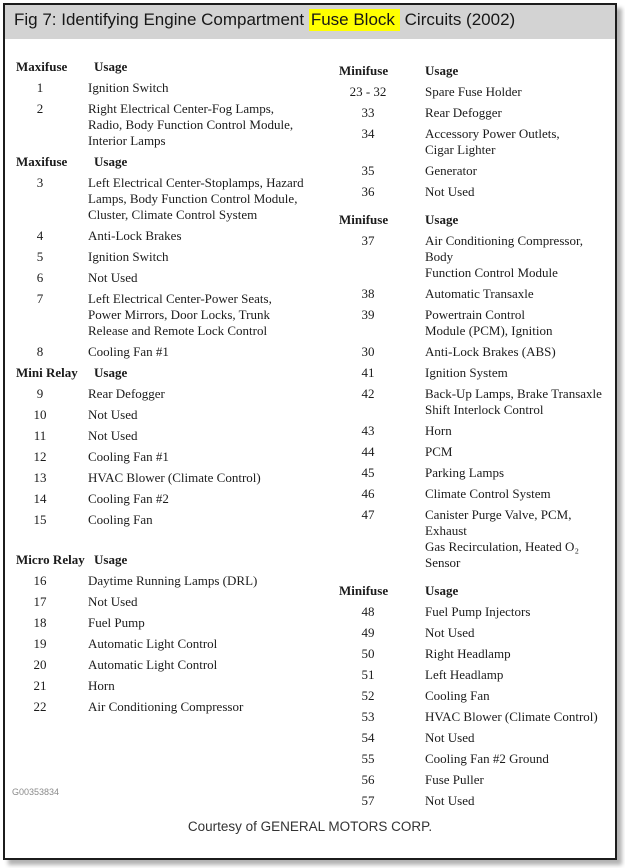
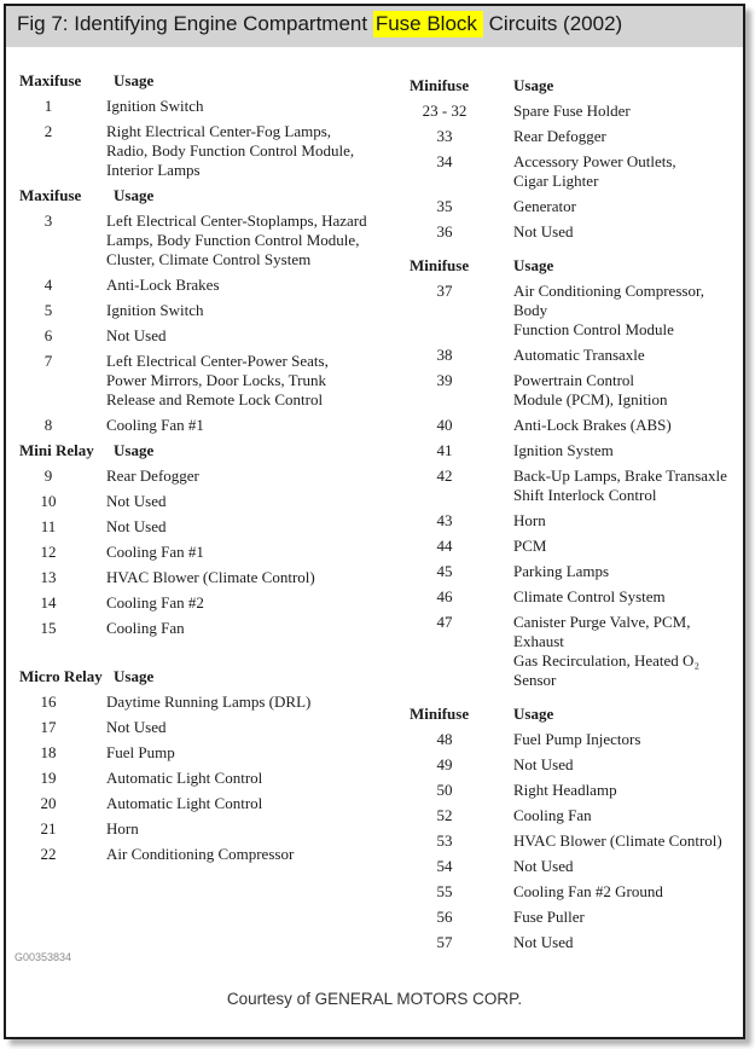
  Fig 7: Identifying Engine Compartment Fuse Block Circuits (2002)
  Maxifuse
  Usage
  1
  Ignition Switch
  2
  Right Electrical Center-Fog Lamps,
  Radio, Body Function Control Module,
  Interior Lamps
  Maxifuse
  Usage
  3
  Left Electrical Center-Stoplamps, Hazard
  Lamps, Body Function Control Module,
  Cluster, Climate Control System
  4
  Anti-Lock Brakes
  5
  Ignition Switch
  6
  Not Used
  7
  Left Electrical Center-Power Seats,
  Power Mirrors, Door Locks, Trunk
  Release and Remote Lock Control
  8
  Cooling Fan #1
  Mini Relay
  Usage
  9
  Rear Defogger
  10
  Not Used
  11
  Not Used
  12
  Cooling Fan #1
  13
  HVAC Blower (Climate Control)
  14
  Cooling Fan #2
  15
  Cooling Fan
  Micro Relay
  Usage
  16
  Daytime Running Lamps (DRL)
  17
  Not Used
  18
  Fuel Pump
  19
  Automatic Light Control
  20
  Automatic Light Control
  21
  Horn
  22
  Air Conditioning Compressor
  Minifuse
  Usage
  23 - 32
  Spare Fuse Holder
  33
  Rear Defogger
  34
  Accessory Power Outlets,
  Cigar Lighter
  35
  Generator
  36
  Not Used
  Minifuse
  Usage
  37
  Air Conditioning Compressor, Body
  Function Control Module
  38
  Automatic Transaxle
  39
  Powertrain Control
  Module (PCM), Ignition
- 30
+ 40
  Anti-Lock Brakes (ABS)
  41
  Ignition System
  42
  Back-Up Lamps, Brake Transaxle
  Shift Interlock Control
  43
  Horn
  44
  PCM
  45
  Parking Lamps
  46
  Climate Control System
  47
  Canister Purge Valve, PCM, Exhaust
  Gas Recirculation, Heated O₂ Sensor
  Minifuse
  Usage
  48
  Fuel Pump Injectors
  49
  Not Used
  50
  Right Headlamp
- 51
- Left Headlamp
  52
  Cooling Fan
  53
  HVAC Blower (Climate Control)
  54
  Not Used
  55
  Cooling Fan #2 Ground
  56
  Fuse Puller
  57
  Not Used
  G00353834
  Courtesy of GENERAL MOTORS CORP.
